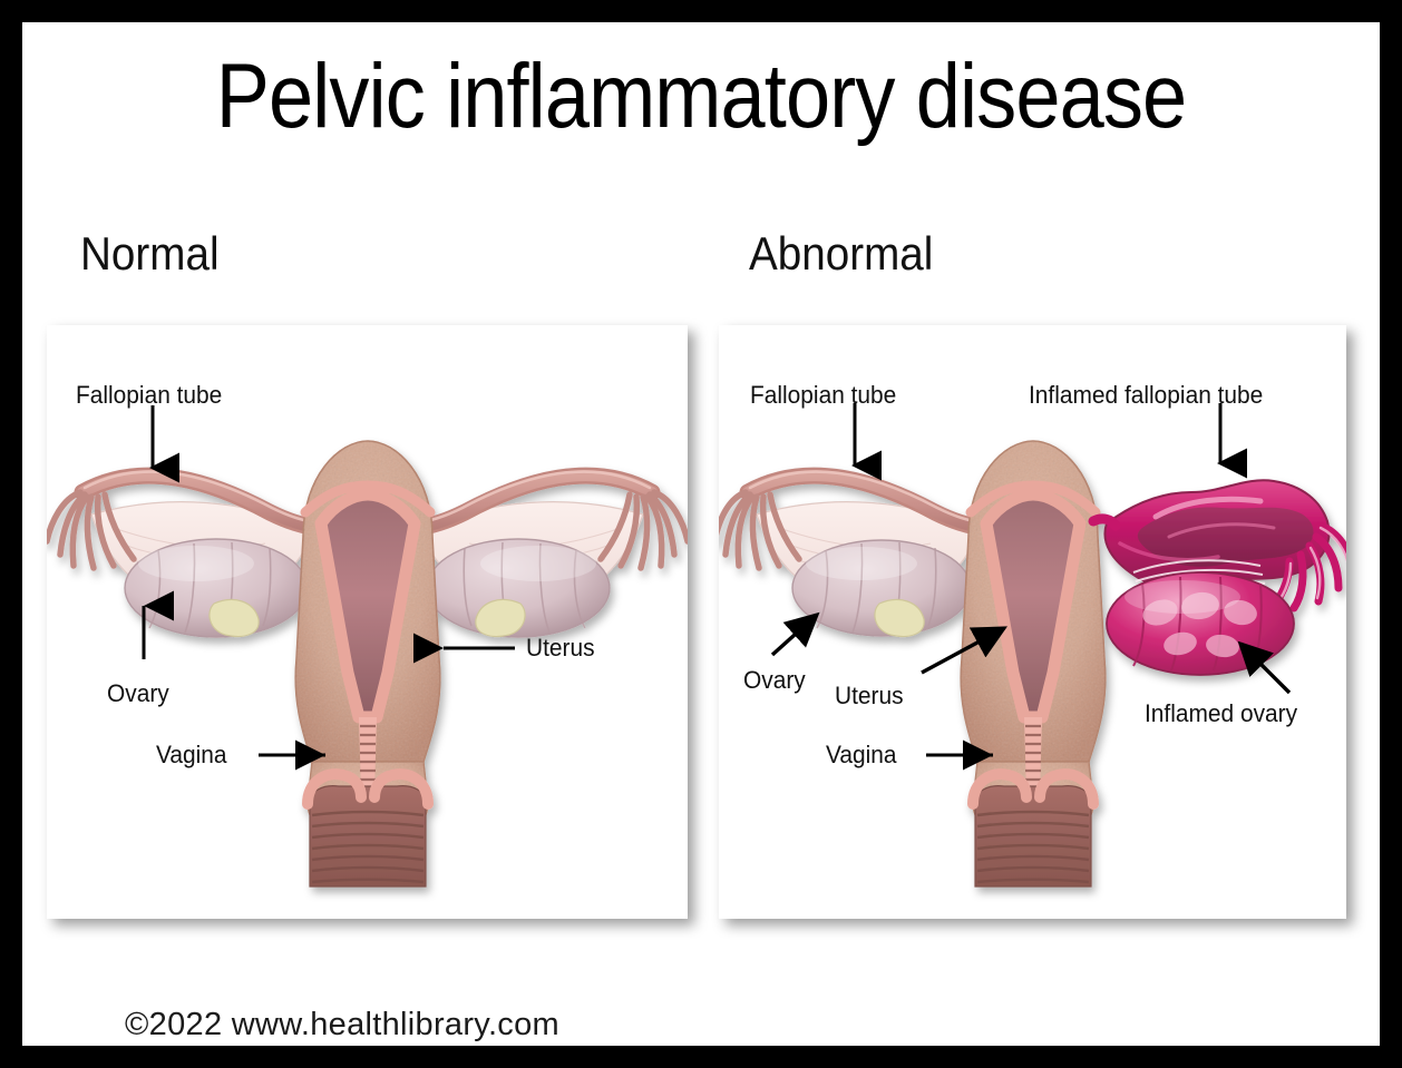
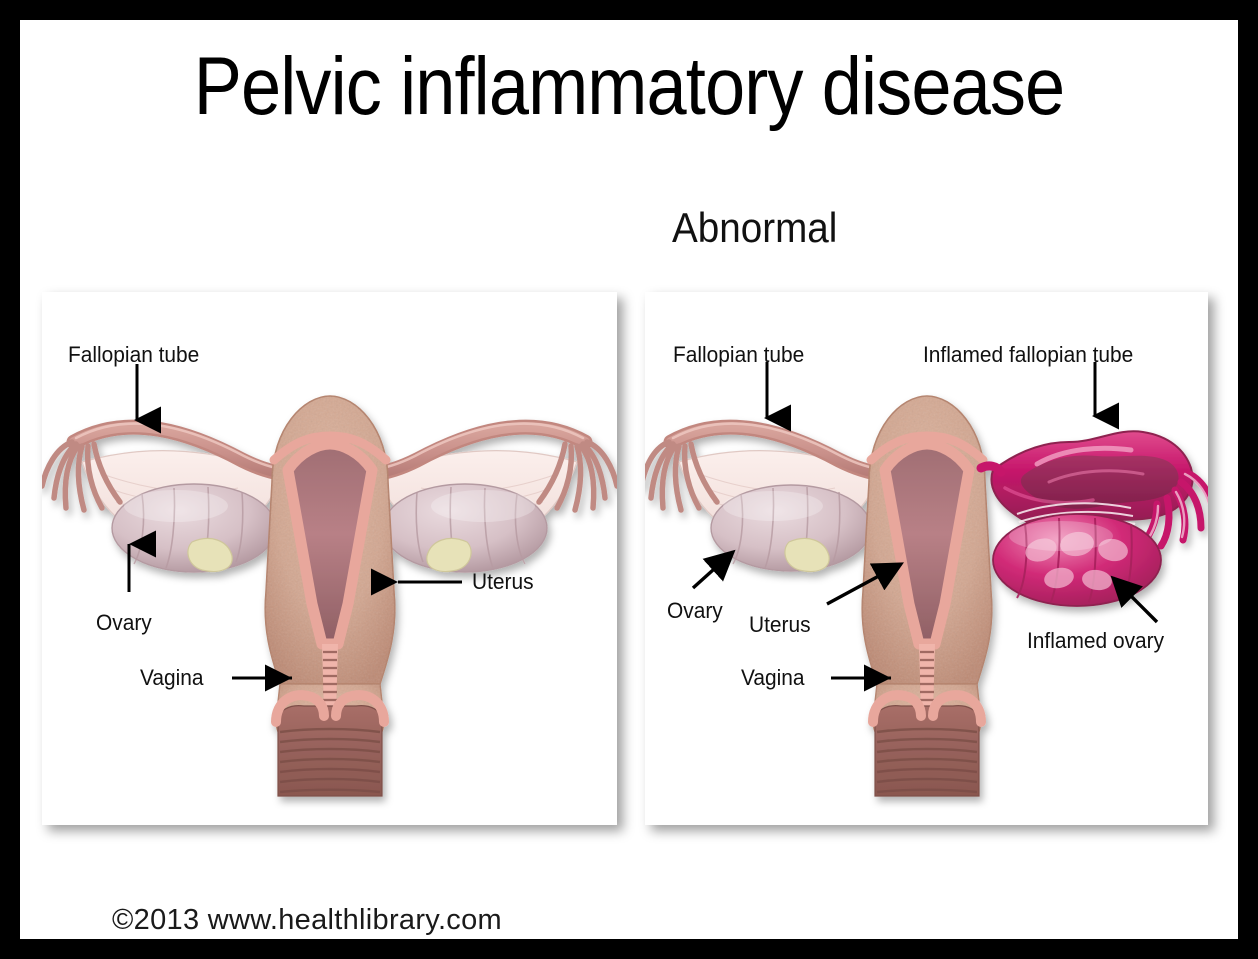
  Pelvic inflammatory disease
- Normal
  Abnormal
  Fallopian tube
  Ovary
  Uterus
  Vagina
  Fallopian tube
  Inflamed fallopian tube
  Ovary
  Uterus
  Vagina
  Inflamed ovary
- ©2022 www.healthlibrary.com
+ ©2013 www.healthlibrary.com
